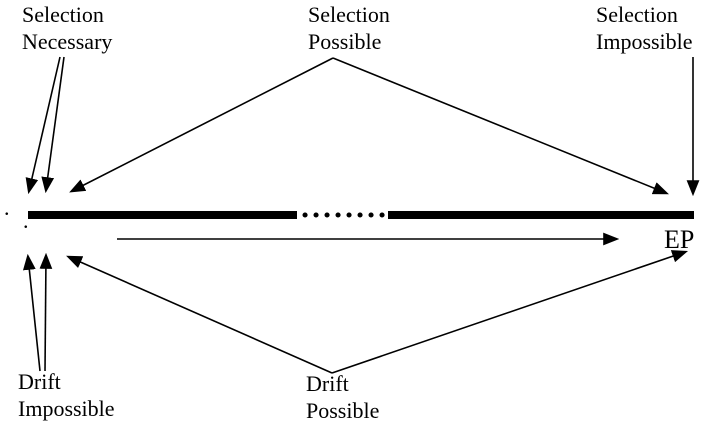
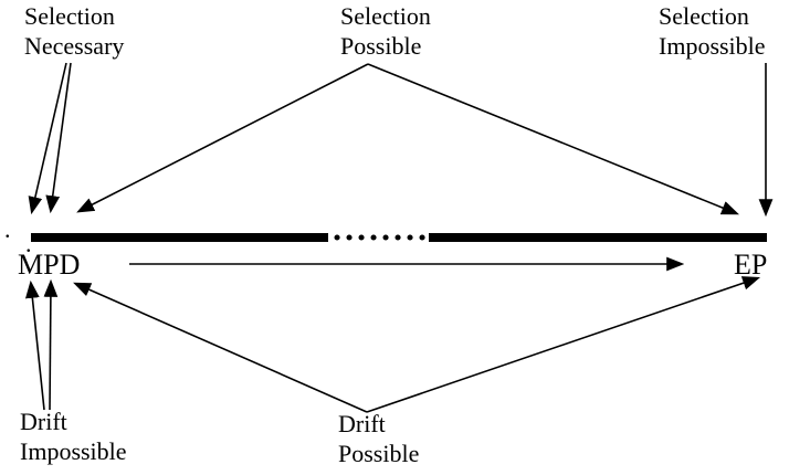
  Selection
  Necessary
  Selection
  Possible
  Selection
  Impossible
+ MPD
  EP
  Drift
  Impossible
  Drift
  Possible
  .
  .
